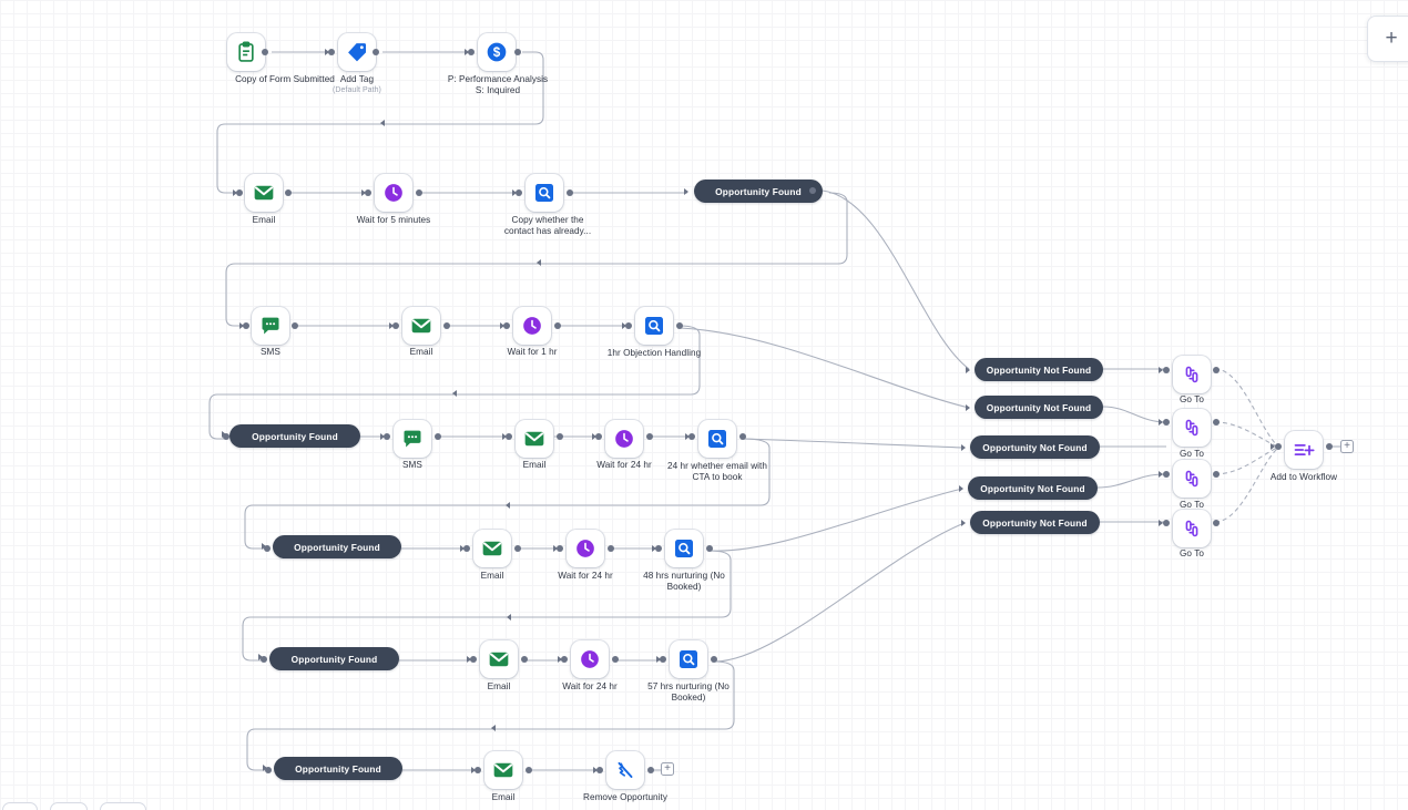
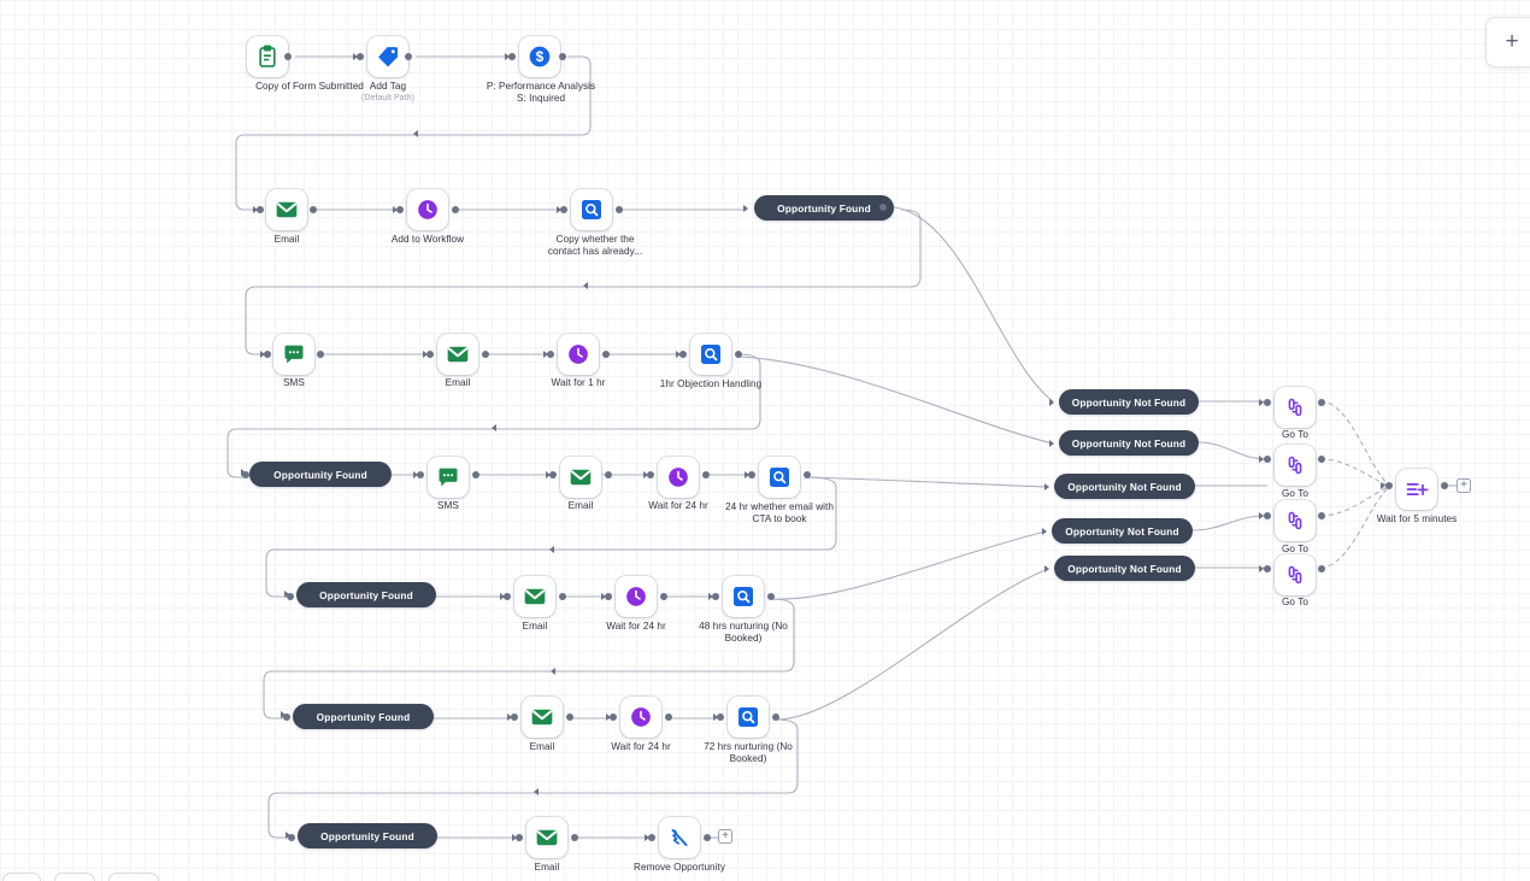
  Copy of Form Submitted
  Add Tag
  $
  P: Performance Analysis
  S: Inquired
  Email
- Wait for 5 minutes
+ Add to Workflow
  Copy whether the contact has already...
  SMS
  Email
  Wait for 1 hr
  1hr Objection Handling
  SMS
  Email
  Wait for 24 hr
  24 hr whether email with CTA to book
  Email
  Wait for 24 hr
  48 hrs nurturing (No Booked)
  Email
  Wait for 24 hr
- 57 hrs nurturing (No Booked)
+ 72 hrs nurturing (No Booked)
  Email
  Remove Opportunity
  Go To
  Go To
  Go To
  Go To
- Add to Workflow
+ Wait for 5 minutes
  Opportunity Found
  Opportunity Found
  Opportunity Found
  Opportunity Found
  Opportunity Found
  Opportunity Not Found
  Opportunity Not Found
  Opportunity Not Found
  Opportunity Not Found
  Opportunity Not Found
  +
  +
  +
